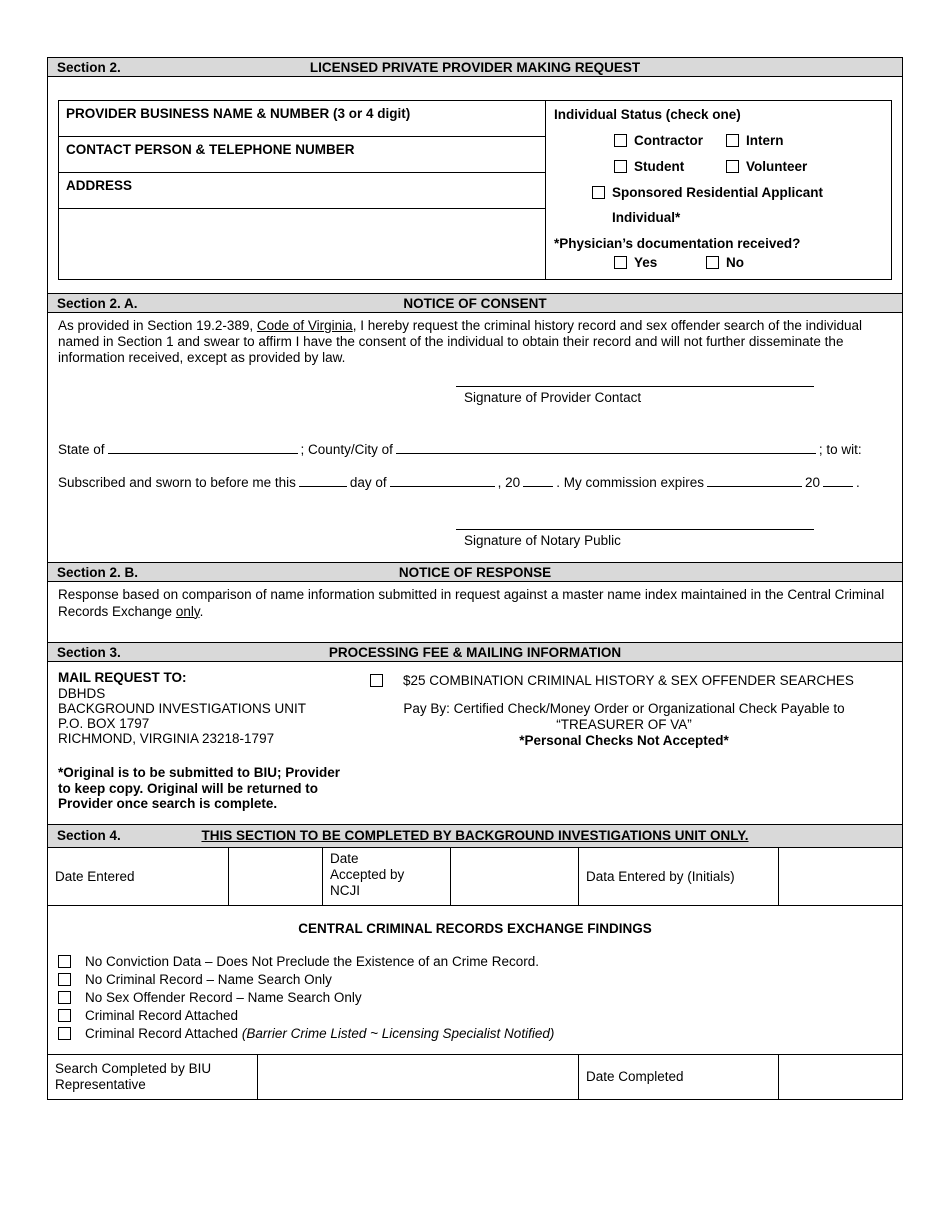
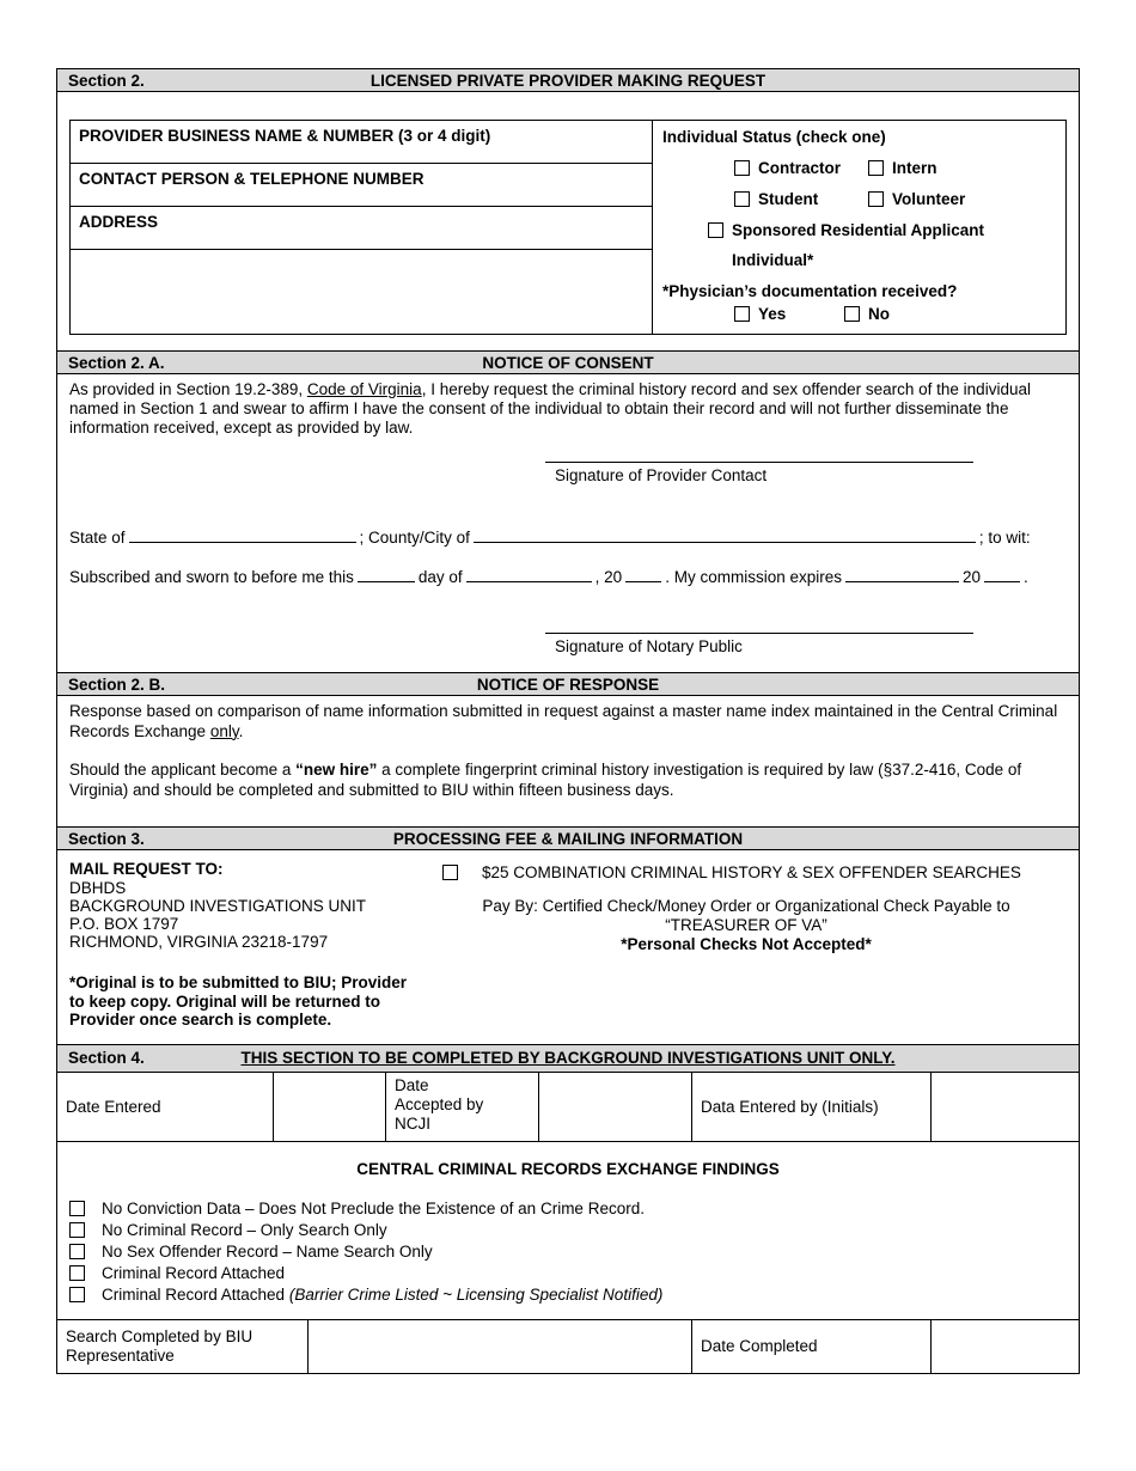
  Section 2.
  LICENSED PRIVATE PROVIDER MAKING REQUEST
  PROVIDER BUSINESS NAME & NUMBER (3 or 4 digit)
  CONTACT PERSON & TELEPHONE NUMBER
  ADDRESS
  Individual Status (check one)
  Contractor
  Intern
  Student
  Volunteer
  Sponsored Residential Applicant
  Individual*
  *Physician’s documentation received?
  Yes
  No
  Section 2. A.
  NOTICE OF CONSENT
  As provided in Section 19.2-389, Code of Virginia, I hereby request the criminal history record and sex offender search of the individual named in Section 1 and swear to affirm I have the consent of the individual to obtain their record and will not further disseminate the information received, except as provided by law.
  Signature of Provider Contact
  State of ; County/City of ; to wit:
  Subscribed and sworn to before me this day of , 20 . My commission expires 20 .
  Signature of Notary Public
  Section 2. B.
  NOTICE OF RESPONSE
  Response based on comparison of name information submitted in request against a master name index maintained in the Central Criminal Records Exchange only.
+ Should the applicant become a “new hire” a complete fingerprint criminal history investigation is required by law (§37.2-416, Code of Virginia) and should be completed and submitted to BIU within fifteen business days.
  Section 3.
  PROCESSING FEE & MAILING INFORMATION
  MAIL REQUEST TO:
  DBHDS
  BACKGROUND INVESTIGATIONS UNIT
  P.O. BOX 1797
  RICHMOND, VIRGINIA 23218-1797
  *Original is to be submitted to BIU; Provider
  to keep copy. Original will be returned to
  Provider once search is complete.
  $25 COMBINATION CRIMINAL HISTORY & SEX OFFENDER SEARCHES
  Pay By: Certified Check/Money Order or Organizational Check Payable to
  “TREASURER OF VA”
  *Personal Checks Not Accepted*
  Section 4.
  THIS SECTION TO BE COMPLETED BY BACKGROUND INVESTIGATIONS UNIT ONLY.
  Date Entered
  Date Accepted by NCJI
  Data Entered by (Initials)
  CENTRAL CRIMINAL RECORDS EXCHANGE FINDINGS
  No Conviction Data – Does Not Preclude the Existence of an Crime Record.
- No Criminal Record – Name Search Only
+ No Criminal Record – Only Search Only
  No Sex Offender Record – Name Search Only
  Criminal Record Attached
  Criminal Record Attached (Barrier Crime Listed ~ Licensing Specialist Notified)
  Search Completed by BIU Representative
  Date Completed
